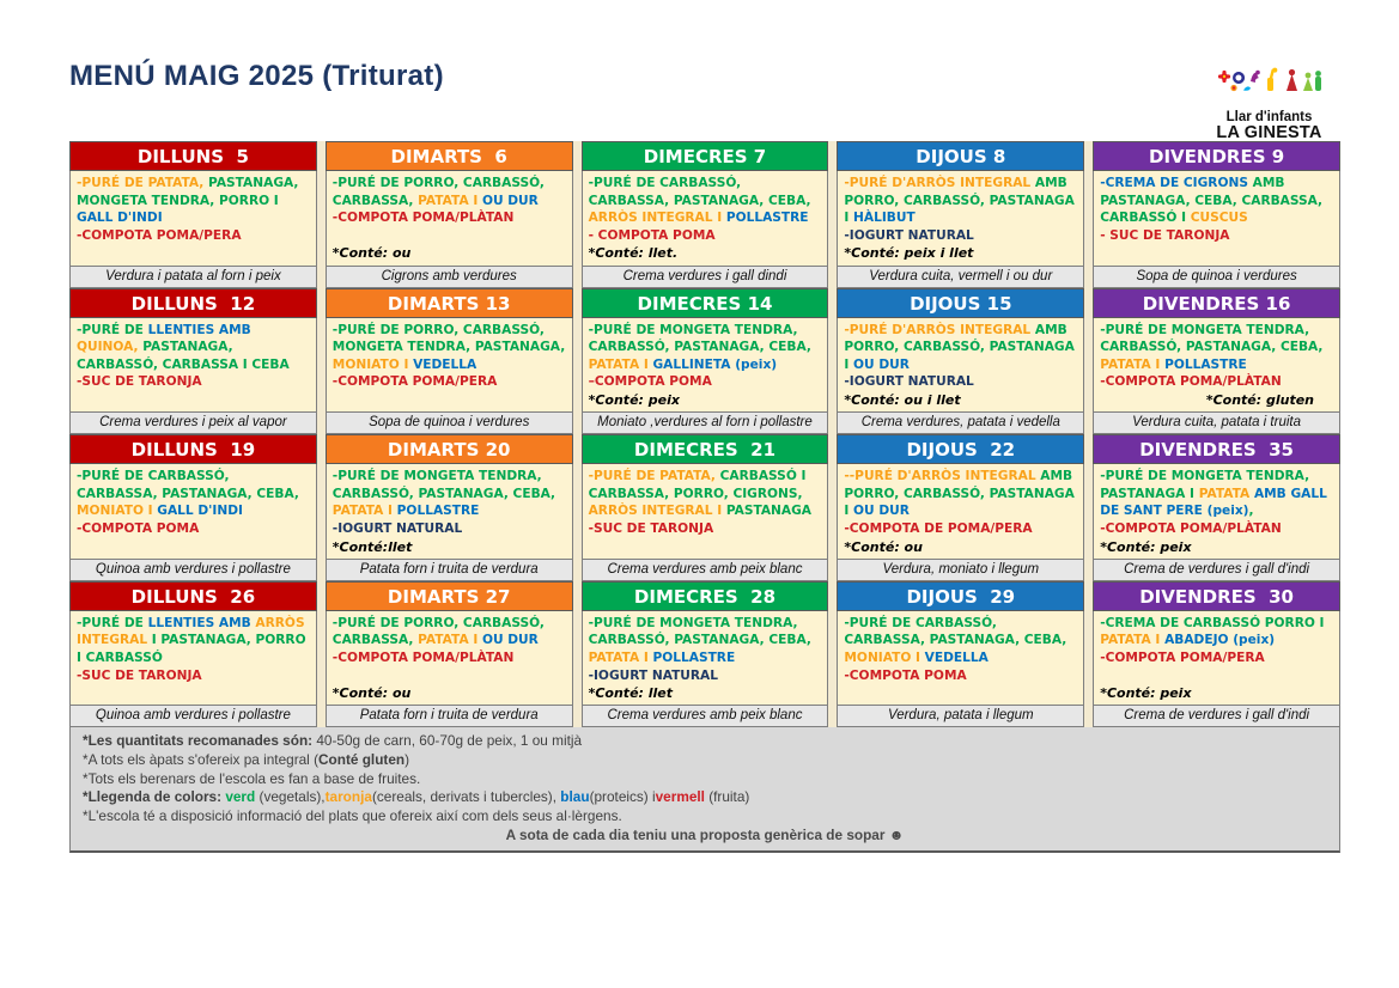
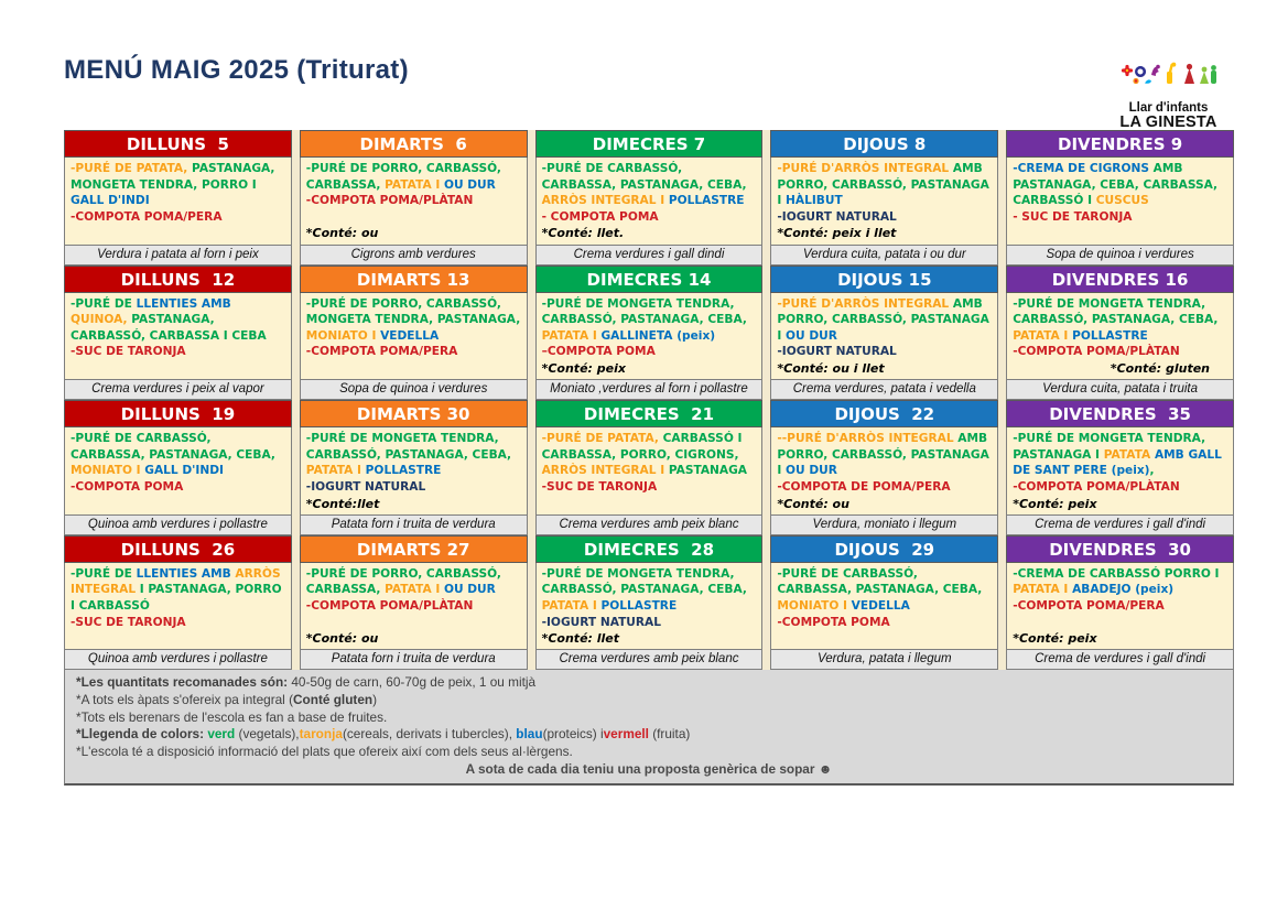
  MENÚ MAIG 2025 (Triturat)
  Llar d'infants
  LA GINESTA
  DILLUNS 5
  DIMARTS 6
  DIMECRES 7
  DIJOUS 8
  DIVENDRES 9
  -PURÉ DE PATATA, PASTANAGA, MONGETA TENDRA, PORRO I GALL D'INDI
  -COMPOTA POMA/PERA
  -PURÉ DE PORRO, CARBASSÓ, CARBASSA, PATATA I OU DUR
  -COMPOTA POMA/PLÀTAN
  *Conté: ou
  -PURÉ DE CARBASSÓ, CARBASSA, PASTANAGA, CEBA, ARRÒS INTEGRAL I POLLASTRE
  - COMPOTA POMA
  *Conté: llet.
  -PURÉ D'ARRÒS INTEGRAL AMB PORRO, CARBASSÓ, PASTANAGA I HÀLIBUT
  -IOGURT NATURAL
  *Conté: peix i llet
  -CREMA DE CIGRONS AMB PASTANAGA, CEBA, CARBASSA, CARBASSÓ I CUSCUS
  - SUC DE TARONJA
  Verdura i patata al forn i peix
  Cigrons amb verdures
  Crema verdures i gall dindi
- Verdura cuita, vermell i ou dur
+ Verdura cuita, patata i ou dur
  Sopa de quinoa i verdures
  DILLUNS 12
  DIMARTS 13
  DIMECRES 14
  DIJOUS 15
  DIVENDRES 16
  -PURÉ DE LLENTIES AMB QUINOA, PASTANAGA, CARBASSÓ, CARBASSA I CEBA
  -SUC DE TARONJA
  -PURÉ DE PORRO, CARBASSÓ, MONGETA TENDRA, PASTANAGA, MONIATO I VEDELLA
  -COMPOTA POMA/PERA
  -PURÉ DE MONGETA TENDRA, CARBASSÓ, PASTANAGA, CEBA, PATATA I GALLINETA (peix)
  –COMPOTA POMA
  *Conté: peix
  -PURÉ D'ARRÒS INTEGRAL AMB PORRO, CARBASSÓ, PASTANAGA I OU DUR
  -IOGURT NATURAL
  *Conté: ou i llet
  -PURÉ DE MONGETA TENDRA, CARBASSÓ, PASTANAGA, CEBA, PATATA I POLLASTRE
  -COMPOTA POMA/PLÀTAN
  *Conté: gluten
  Crema verdures i peix al vapor
  Sopa de quinoa i verdures
  Moniato ,verdures al forn i pollastre
  Crema verdures, patata i vedella
  Verdura cuita, patata i truita
  DILLUNS 19
- DIMARTS 20
+ DIMARTS 30
  DIMECRES 21
  DIJOUS 22
  DIVENDRES 35
  -PURÉ DE CARBASSÓ, CARBASSA, PASTANAGA, CEBA, MONIATO I GALL D'INDI
  -COMPOTA POMA
  -PURÉ DE MONGETA TENDRA, CARBASSÓ, PASTANAGA, CEBA, PATATA I POLLASTRE
  -IOGURT NATURAL
  *Conté:llet
  -PURÉ DE PATATA, CARBASSÓ I CARBASSA, PORRO, CIGRONS, ARRÒS INTEGRAL I PASTANAGA
  -SUC DE TARONJA
  --PURÉ D'ARRÒS INTEGRAL AMB PORRO, CARBASSÓ, PASTANAGA I OU DUR
  -COMPOTA DE POMA/PERA
  *Conté: ou
  -PURÉ DE MONGETA TENDRA, PASTANAGA I PATATA AMB GALL DE SANT PERE (peix),
  -COMPOTA POMA/PLÀTAN
  *Conté: peix
  Quinoa amb verdures i pollastre
  Patata forn i truita de verdura
  Crema verdures amb peix blanc
  Verdura, moniato i llegum
  Crema de verdures i gall d'indi
  DILLUNS 26
  DIMARTS 27
  DIMECRES 28
  DIJOUS 29
  DIVENDRES 30
  -PURÉ DE LLENTIES AMB ARRÒS INTEGRAL I PASTANAGA, PORRO I CARBASSÓ
  -SUC DE TARONJA
  -PURÉ DE PORRO, CARBASSÓ, CARBASSA, PATATA I OU DUR
  -COMPOTA POMA/PLÀTAN
  *Conté: ou
  -PURÉ DE MONGETA TENDRA, CARBASSÓ, PASTANAGA, CEBA, PATATA I POLLASTRE
  -IOGURT NATURAL
  *Conté: llet
  -PURÉ DE CARBASSÓ, CARBASSA, PASTANAGA, CEBA, MONIATO I VEDELLA
  -COMPOTA POMA
  -CREMA DE CARBASSÓ PORRO I PATATA I ABADEJO (peix)
  -COMPOTA POMA/PERA
  *Conté: peix
  Quinoa amb verdures i pollastre
  Patata forn i truita de verdura
  Crema verdures amb peix blanc
  Verdura, patata i llegum
  Crema de verdures i gall d'indi
  *Les quantitats recomanades són: 40-50g de carn, 60-70g de peix, 1 ou mitjà
  *A tots els àpats s'ofereix pa integral (Conté gluten)
  *Tots els berenars de l'escola es fan a base de fruites.
  *Llegenda de colors: verd (vegetals),taronja(cereals, derivats i tubercles), blau(proteics) ivermell (fruita)
  *L'escola té a disposició informació del plats que ofereix així com dels seus al·lèrgens.
  A sota de cada dia teniu una proposta genèrica de sopar ☻
